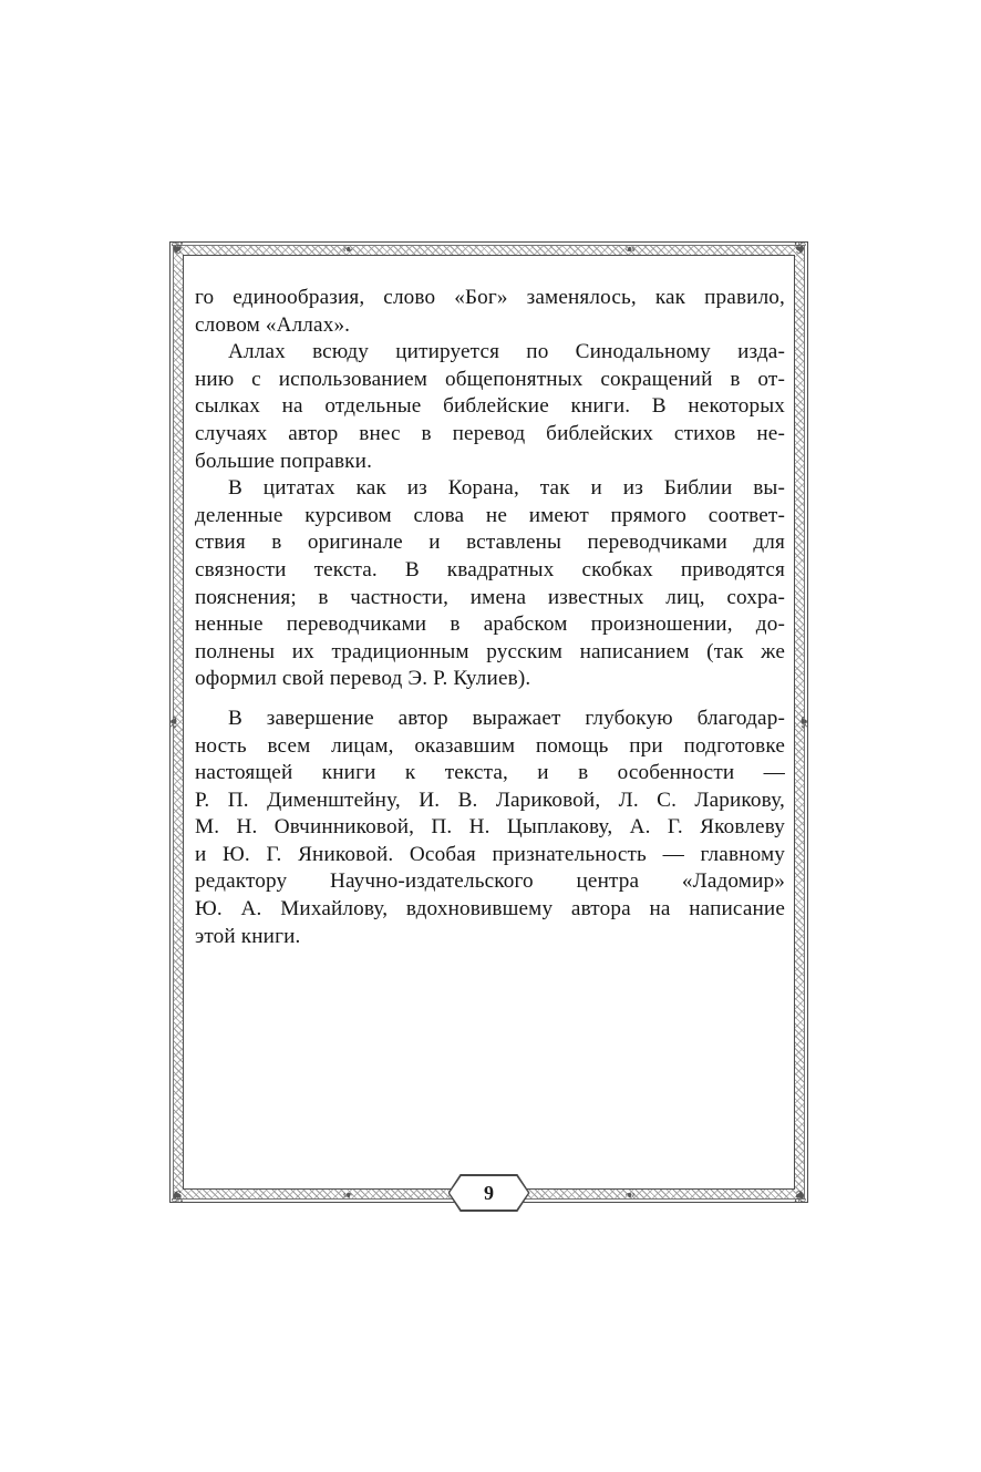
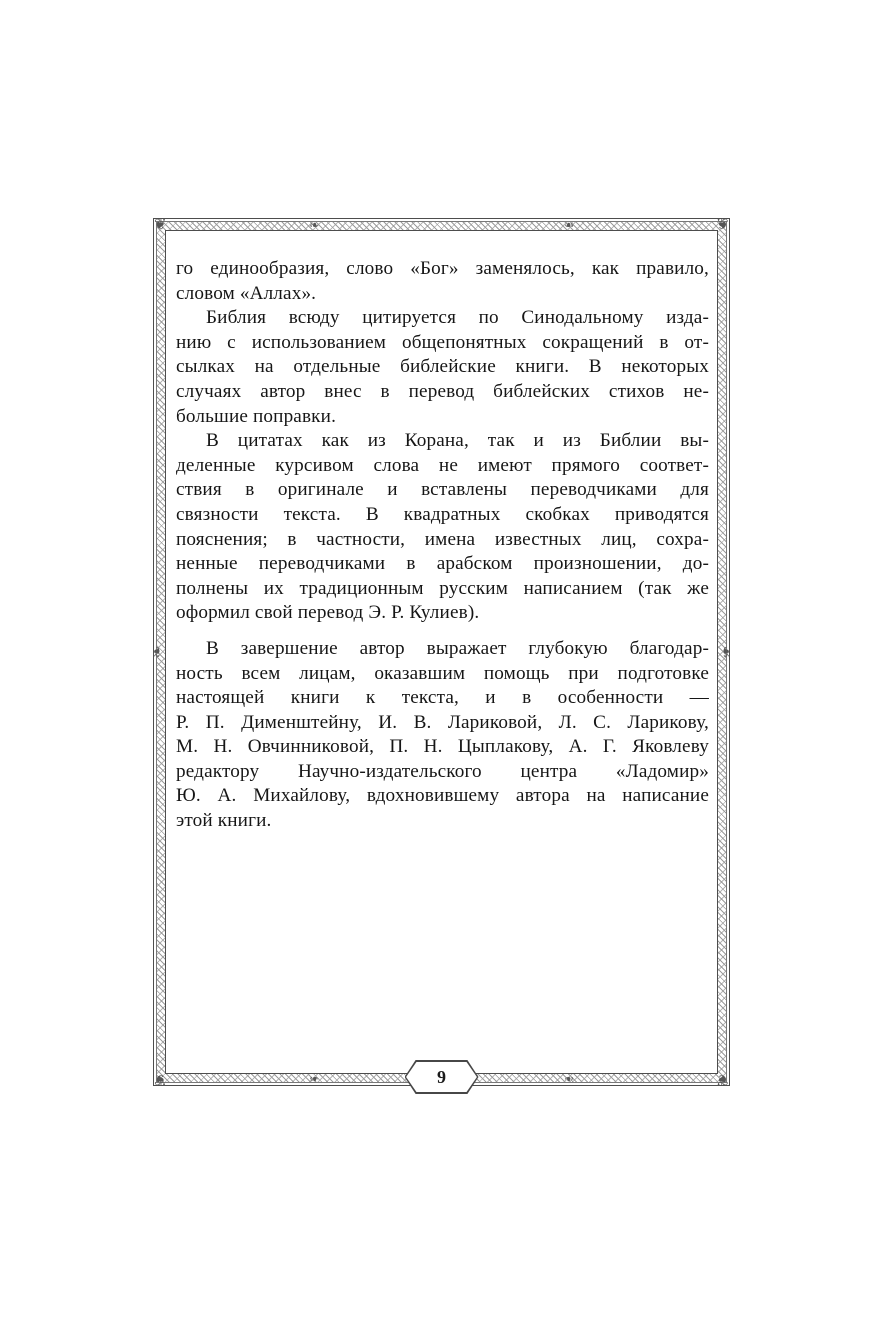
  ❦
  ❧
  го единообразия, слово «Бог» заменялось, как правило,
  словом «Аллах».
- Аллах всюду цитируется по Синодальному изда-
+ Библия всюду цитируется по Синодальному изда-
  нию с использованием общепонятных сокращений в от-
  сылках на отдельные библейские книги. В некоторых
  случаях автор внес в перевод библейских стихов не-
  большие поправки.
  В цитатах как из Корана, так и из Библии вы-
  деленные курсивом слова не имеют прямого соответ-
  ствия в оригинале и вставлены переводчиками для
  связности текста. В квадратных скобках приводятся
  пояснения; в частности, имена известных лиц, сохра-
  ненные переводчиками в арабском произношении, до-
  полнены их традиционным русским написанием (так же
  оформил свой перевод Э. Р. Кулиев).
  В завершение автор выражает глубокую благодар-
  ность всем лицам, оказавшим помощь при подготовке
  настоящей книги к текста, и в особенности —
  Р. П. Дименштейну, И. В. Лариковой, Л. С. Ларикову,
  М. Н. Овчинниковой, П. Н. Цыплакову, А. Г. Яковлеву
- и Ю. Г. Яниковой. Особая признательность — главному
  редактору Научно-издательского центра «Ладомир»
  Ю. А. Михайлову, вдохновившему автора на написание
  этой книги.
  9
